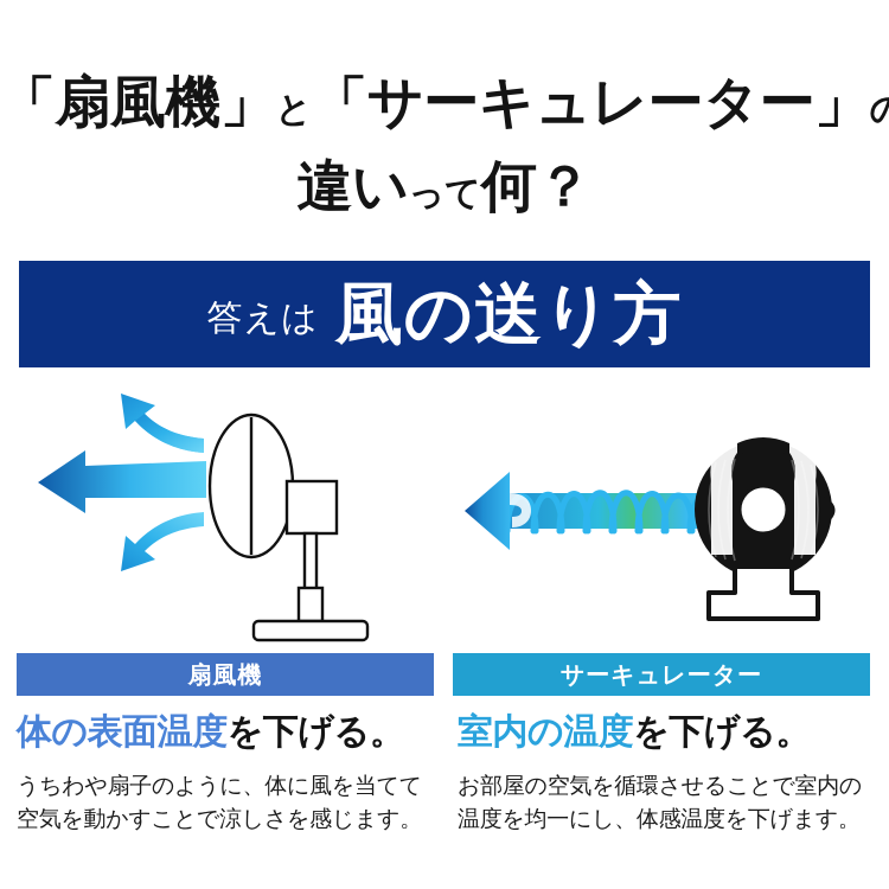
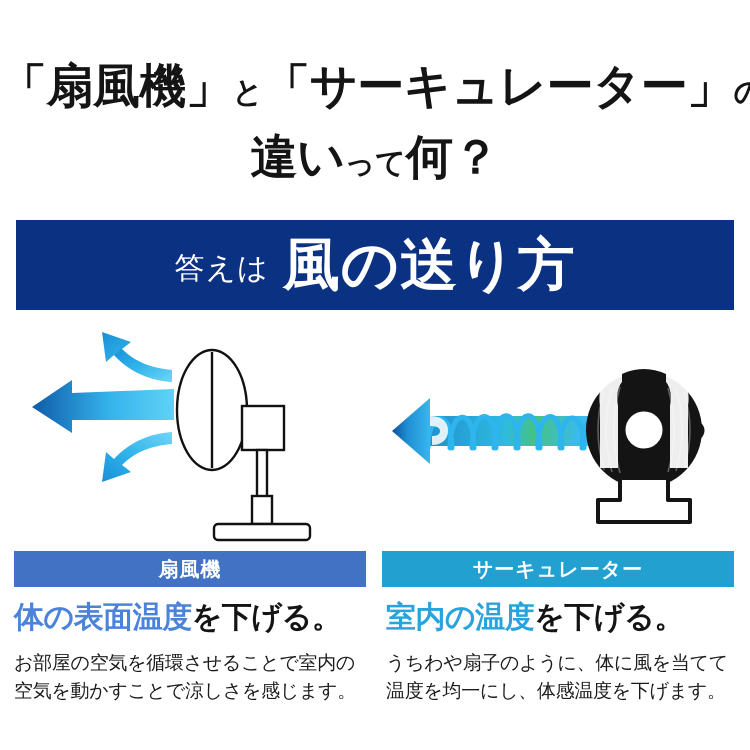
  「扇風機」と「サーキュレーター」の
  違いって何？
  答えは
  風の送り方
  扇風機
  サーキュレーター
  体の表面温度を下げる。
  室内の温度を下げる。
- うちわや扇子のように、体に風を当てて
+ お部屋の空気を循環させることで室内の
  空気を動かすことで涼しさを感じます。
- お部屋の空気を循環させることで室内の
+ うちわや扇子のように、体に風を当てて
  温度を均一にし、体感温度を下げます。
